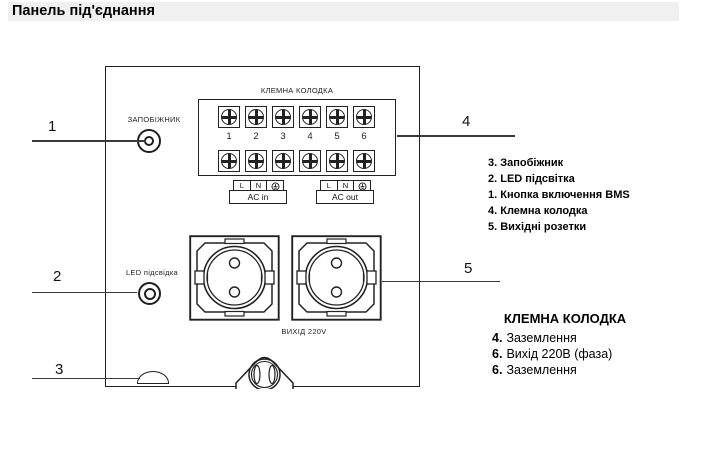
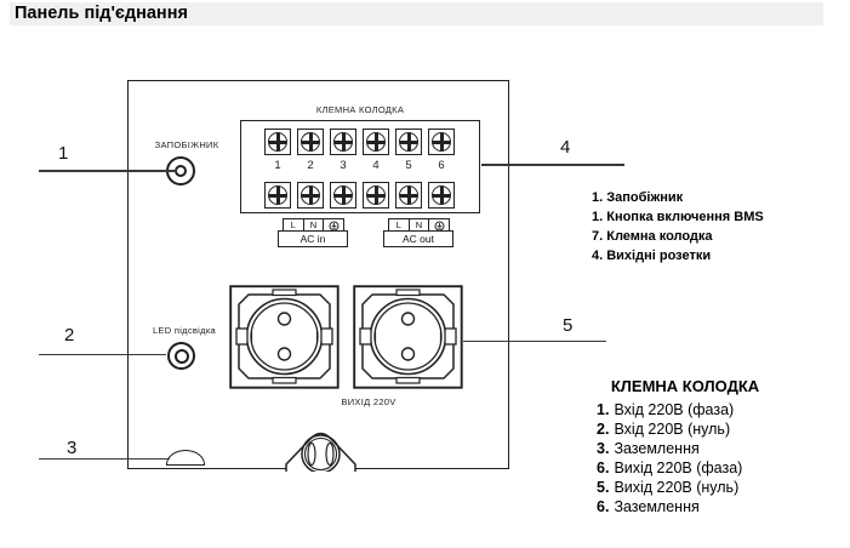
  Панель під'єднання
  КЛЕМНА КОЛОДКА
  1
  2
  3
  4
  5
  6
  L
  N
  AC in
  L
  N
  AC out
  ЗАПОБІЖНИК
  LED підсвідка
  ВИХІД 220V
  1
  2
  3
  4
  5
- 3. Запобіжник
+ 1. Запобіжник
- 2. LED підсвітка
  1. Кнопка включення BMS
- 4. Клемна колодка
+ 7. Клемна колодка
- 5. Вихідні розетки
+ 4. Вихідні розетки
  КЛЕМНА КОЛОДКА
+ 1. Вхід 220В (фаза)
+ 2. Вхід 220В (нуль)
- 4. Заземлення
+ 3. Заземлення
  6. Вихід 220В (фаза)
+ 5. Вихід 220В (нуль)
  6. Заземлення
